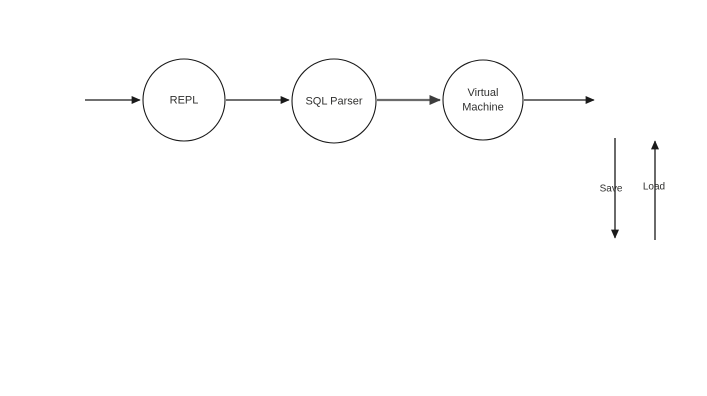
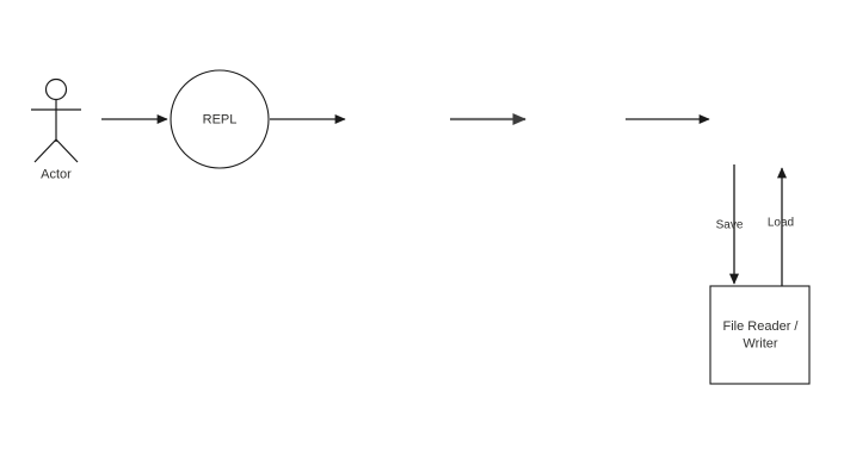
+ Actor
  REPL
- SQL Parser
- Virtual
- Machine
  Save
  Load
+ File Reader /
+ Writer
